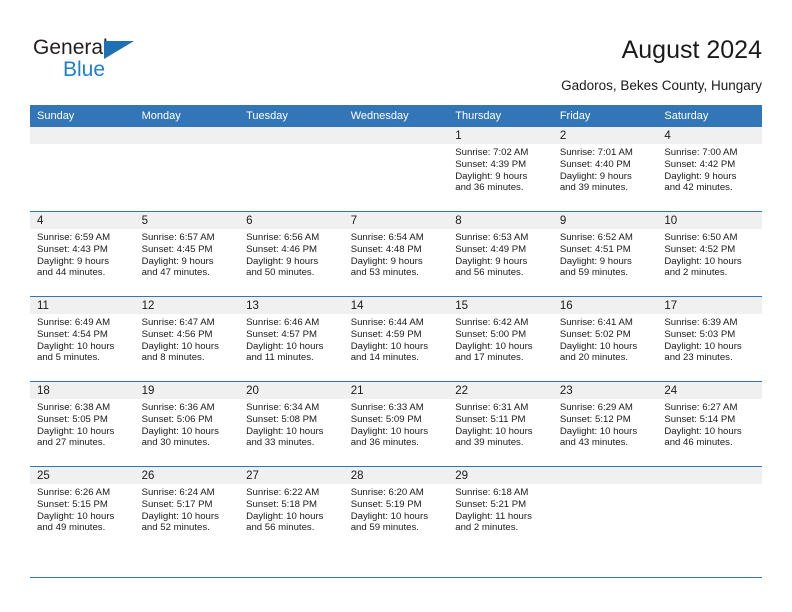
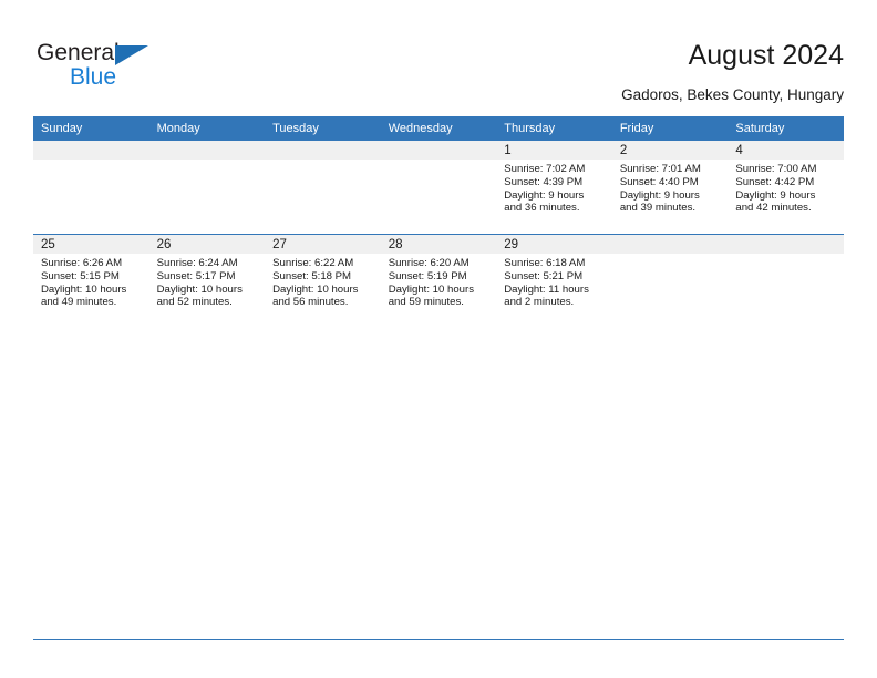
  General
  Blue
  August 2024
  Gadoros, Bekes County, Hungary
  Sunday	Monday	Tuesday	Wednesday	Thursday	Friday	Saturday
  				1 Sunrise: 7:02 AM Sunset: 4:39 PM Daylight: 9 hours and 36 minutes.	2 Sunrise: 7:01 AM Sunset: 4:40 PM Daylight: 9 hours and 39 minutes.	4 Sunrise: 7:00 AM Sunset: 4:42 PM Daylight: 9 hours and 42 minutes.
- 4 Sunrise: 6:59 AM Sunset: 4:43 PM Daylight: 9 hours and 44 minutes.	5 Sunrise: 6:57 AM Sunset: 4:45 PM Daylight: 9 hours and 47 minutes.	6 Sunrise: 6:56 AM Sunset: 4:46 PM Daylight: 9 hours and 50 minutes.	7 Sunrise: 6:54 AM Sunset: 4:48 PM Daylight: 9 hours and 53 minutes.	8 Sunrise: 6:53 AM Sunset: 4:49 PM Daylight: 9 hours and 56 minutes.	9 Sunrise: 6:52 AM Sunset: 4:51 PM Daylight: 9 hours and 59 minutes.	10 Sunrise: 6:50 AM Sunset: 4:52 PM Daylight: 10 hours and 2 minutes.
- 11 Sunrise: 6:49 AM Sunset: 4:54 PM Daylight: 10 hours and 5 minutes.	12 Sunrise: 6:47 AM Sunset: 4:56 PM Daylight: 10 hours and 8 minutes.	13 Sunrise: 6:46 AM Sunset: 4:57 PM Daylight: 10 hours and 11 minutes.	14 Sunrise: 6:44 AM Sunset: 4:59 PM Daylight: 10 hours and 14 minutes.	15 Sunrise: 6:42 AM Sunset: 5:00 PM Daylight: 10 hours and 17 minutes.	16 Sunrise: 6:41 AM Sunset: 5:02 PM Daylight: 10 hours and 20 minutes.	17 Sunrise: 6:39 AM Sunset: 5:03 PM Daylight: 10 hours and 23 minutes.
- 18 Sunrise: 6:38 AM Sunset: 5:05 PM Daylight: 10 hours and 27 minutes.	19 Sunrise: 6:36 AM Sunset: 5:06 PM Daylight: 10 hours and 30 minutes.	20 Sunrise: 6:34 AM Sunset: 5:08 PM Daylight: 10 hours and 33 minutes.	21 Sunrise: 6:33 AM Sunset: 5:09 PM Daylight: 10 hours and 36 minutes.	22 Sunrise: 6:31 AM Sunset: 5:11 PM Daylight: 10 hours and 39 minutes.	23 Sunrise: 6:29 AM Sunset: 5:12 PM Daylight: 10 hours and 43 minutes.	24 Sunrise: 6:27 AM Sunset: 5:14 PM Daylight: 10 hours and 46 minutes.
  25 Sunrise: 6:26 AM Sunset: 5:15 PM Daylight: 10 hours and 49 minutes.	26 Sunrise: 6:24 AM Sunset: 5:17 PM Daylight: 10 hours and 52 minutes.	27 Sunrise: 6:22 AM Sunset: 5:18 PM Daylight: 10 hours and 56 minutes.	28 Sunrise: 6:20 AM Sunset: 5:19 PM Daylight: 10 hours and 59 minutes.	29 Sunrise: 6:18 AM Sunset: 5:21 PM Daylight: 11 hours and 2 minutes.
